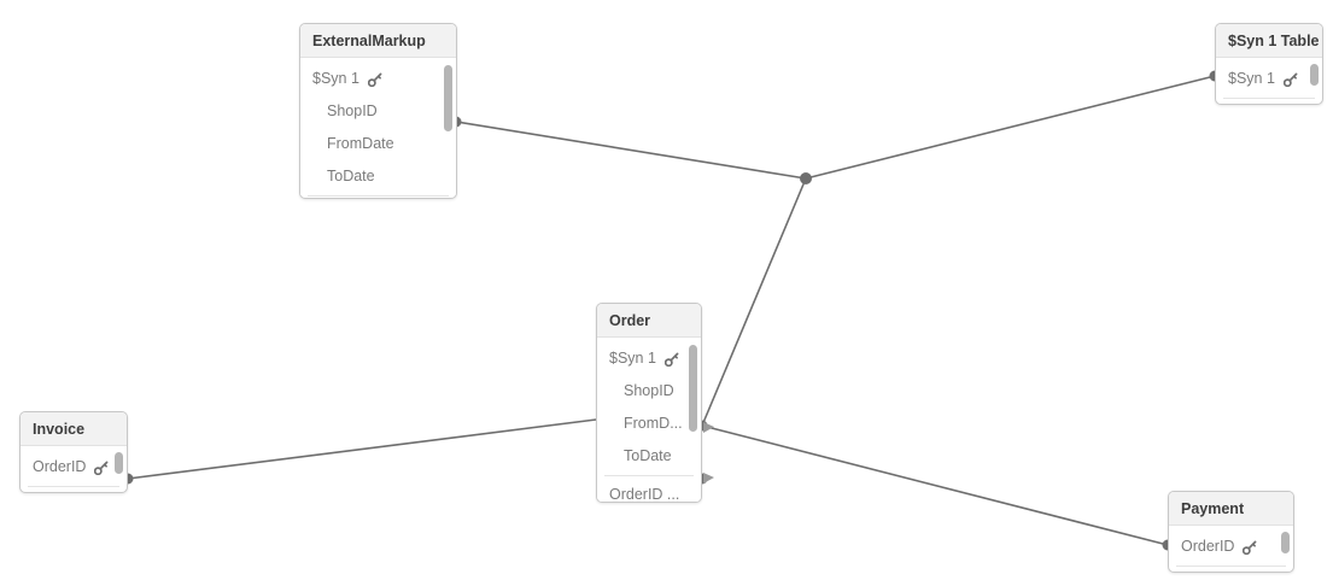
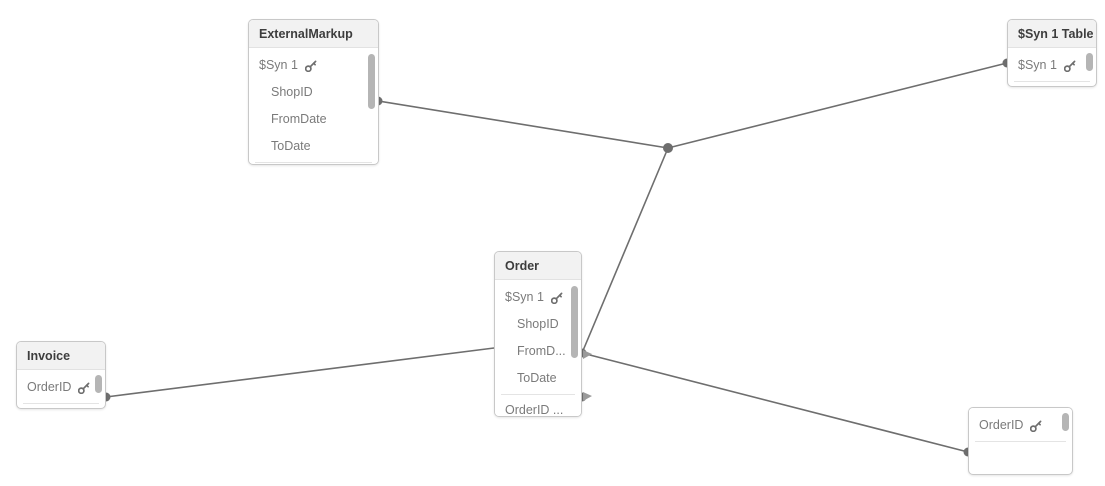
  ExternalMarkup
  $Syn 1
  ShopID
  FromDate
  ToDate
  $Syn 1 Table
  $Syn 1
  Order
  $Syn 1
  ShopID
  FromD...
  ToDate
  OrderID ...
  Invoice
  OrderID
- Payment
  OrderID
